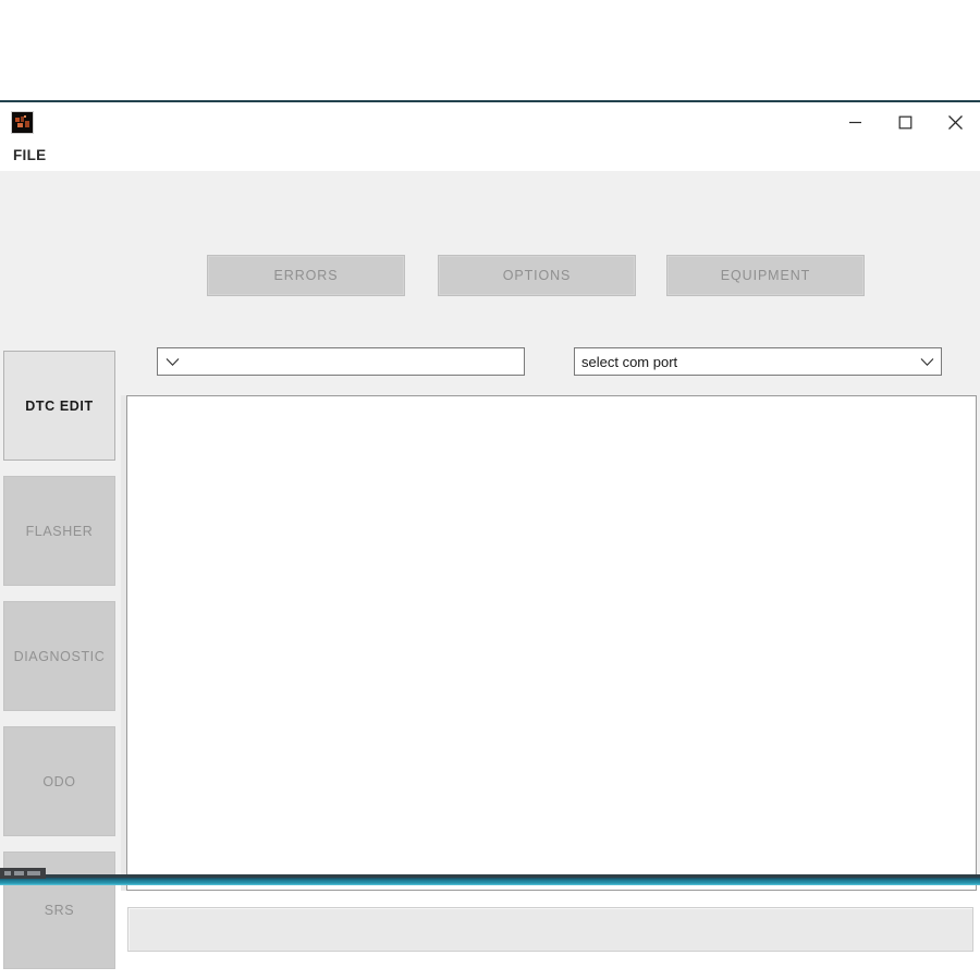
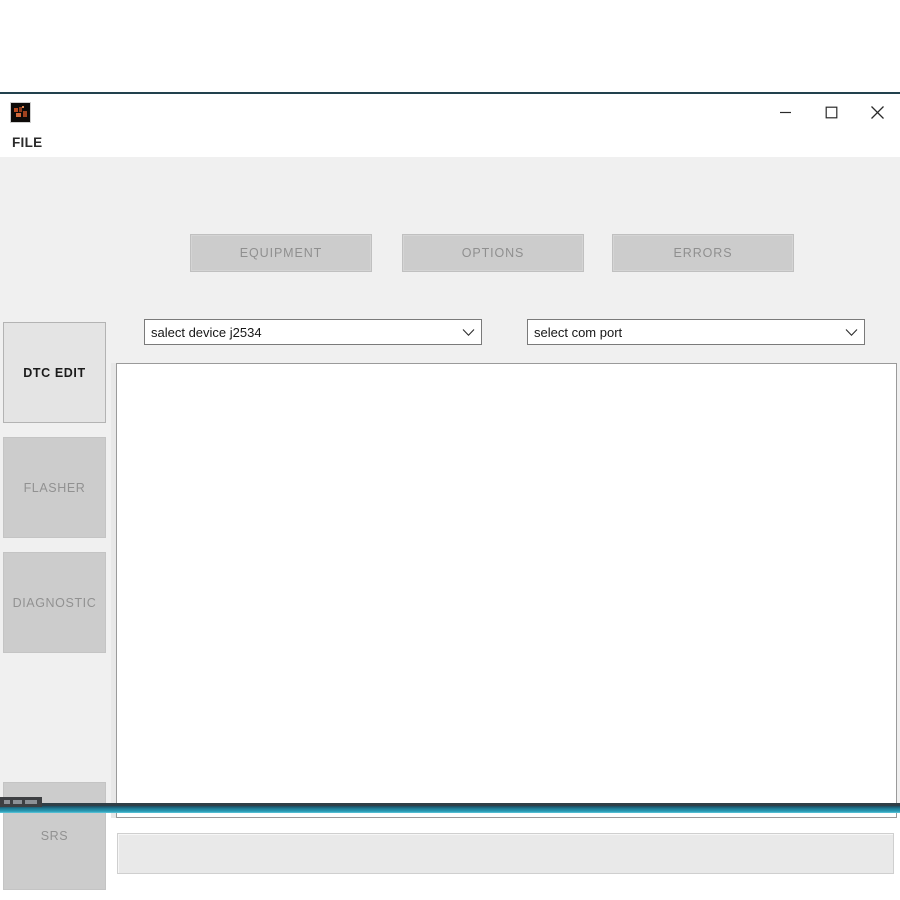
  FILE
- ERRORS
+ EQUIPMENT
  OPTIONS
- EQUIPMENT
+ ERRORS
+ salect device j2534
  select com port
  DTC EDIT
  FLASHER
  DIAGNOSTIC
- ODO
  SRS
